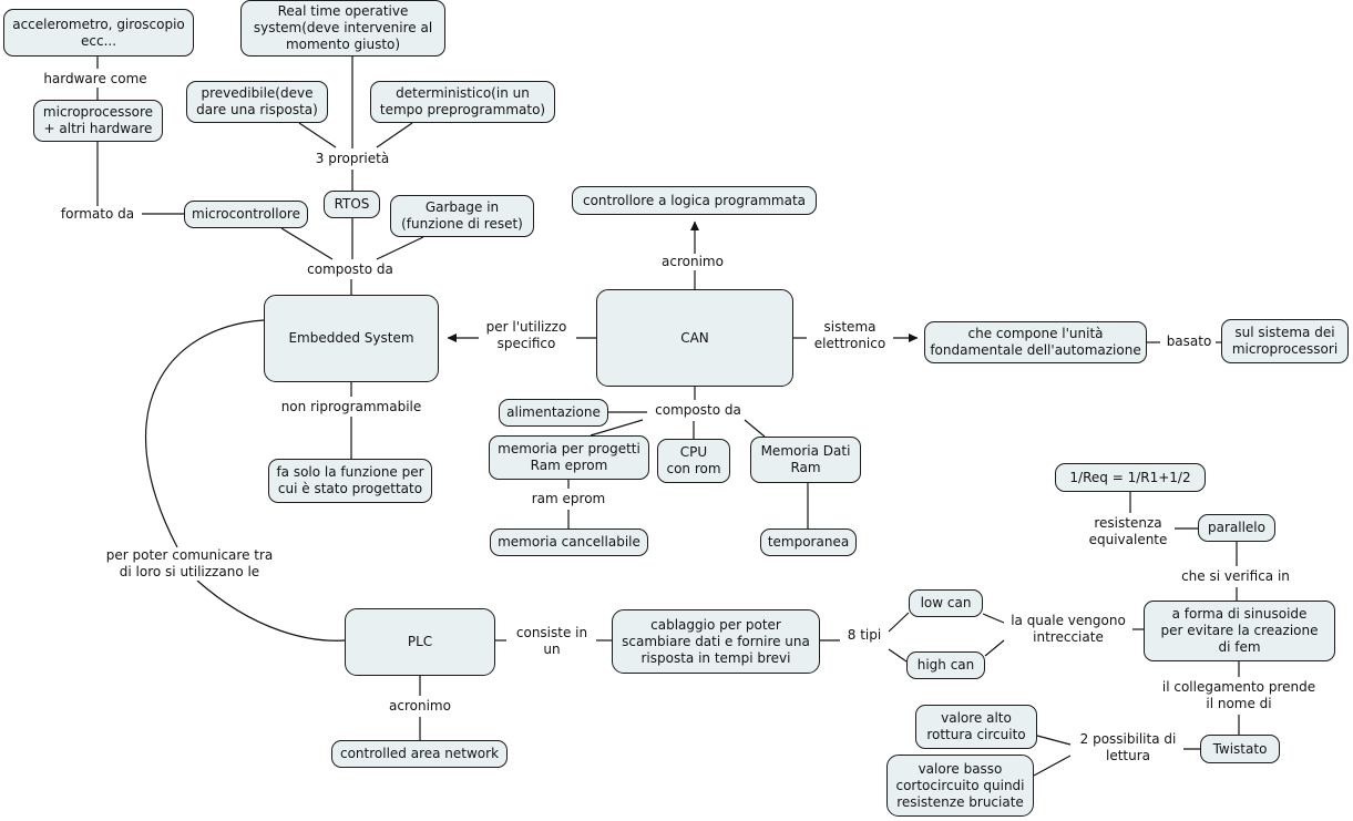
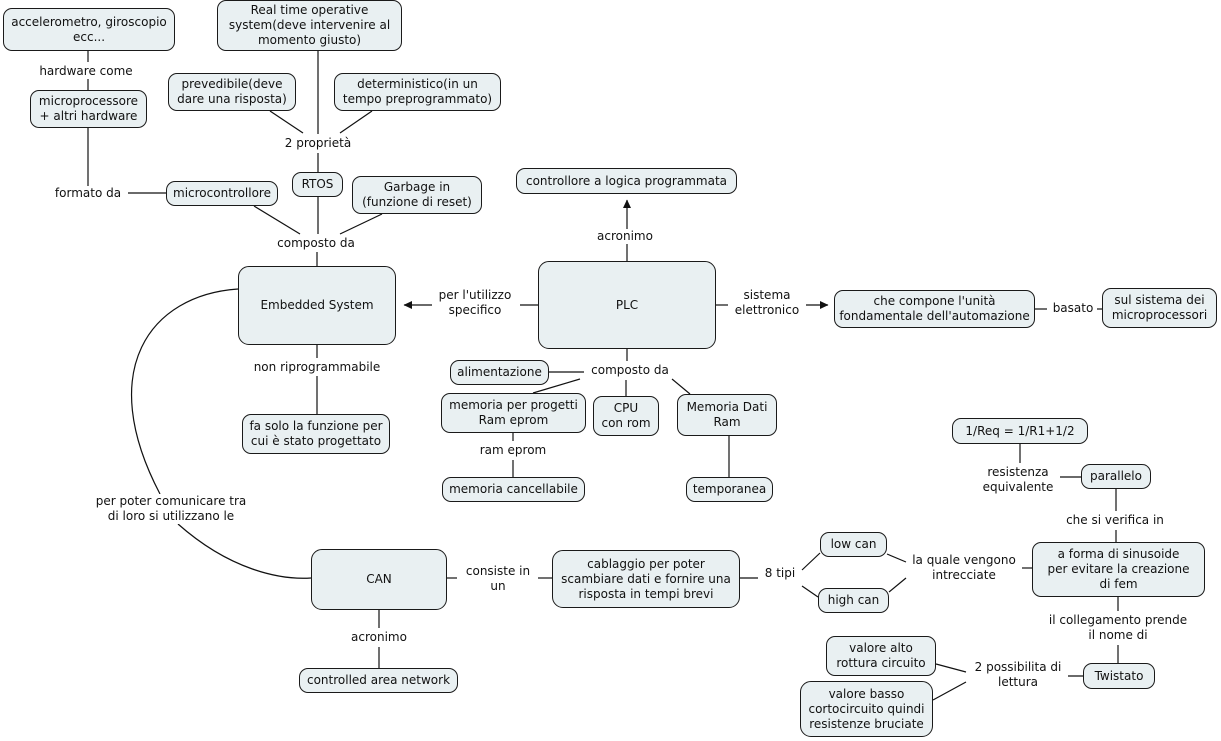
  accelerometro, giroscopio
  ecc...
  Real time operative
  system(deve intervenire al
  momento giusto)
  microprocessore
  + altri hardware
  prevedibile(deve
  dare una risposta)
  deterministico(in un
  tempo preprogrammato)
  microcontrollore
  RTOS
  Garbage in
  (funzione di reset)
  controllore a logica programmata
  Embedded System
- CAN
+ PLC
  che compone l'unità
  fondamentale dell'automazione
  sul sistema dei
  microprocessori
  alimentazione
  memoria per progetti
  Ram eprom
  CPU
  con rom
  Memoria Dati
  Ram
  memoria cancellabile
  temporanea
  1/Req = 1/R1+1/2
  parallelo
  fa solo la funzione per
  cui è stato progettato
- PLC
+ CAN
  cablaggio per poter
  scambiare dati e fornire una
  risposta in tempi brevi
  low can
  high can
  a forma di sinusoide
  per evitare la creazione
  di fem
  controlled area network
  valore alto
  rottura circuito
  valore basso
  cortocircuito quindi
  resistenze bruciate
  Twistato
  hardware come
- 3 proprietà
+ 2 proprietà
  formato da
  composto da
  acronimo
  per l'utilizzo
  specifico
  sistema
  elettronico
  basato
  non riprogrammabile
  composto da
  ram eprom
  resistenza
  equivalente
  che si verifica in
  per poter comunicare tra
  di loro si utilizzano le
  consiste in
  un
  8 tipi
  la quale vengono
  intrecciate
  acronimo
  il collegamento prende
  il nome di
  2 possibilita di
  lettura
